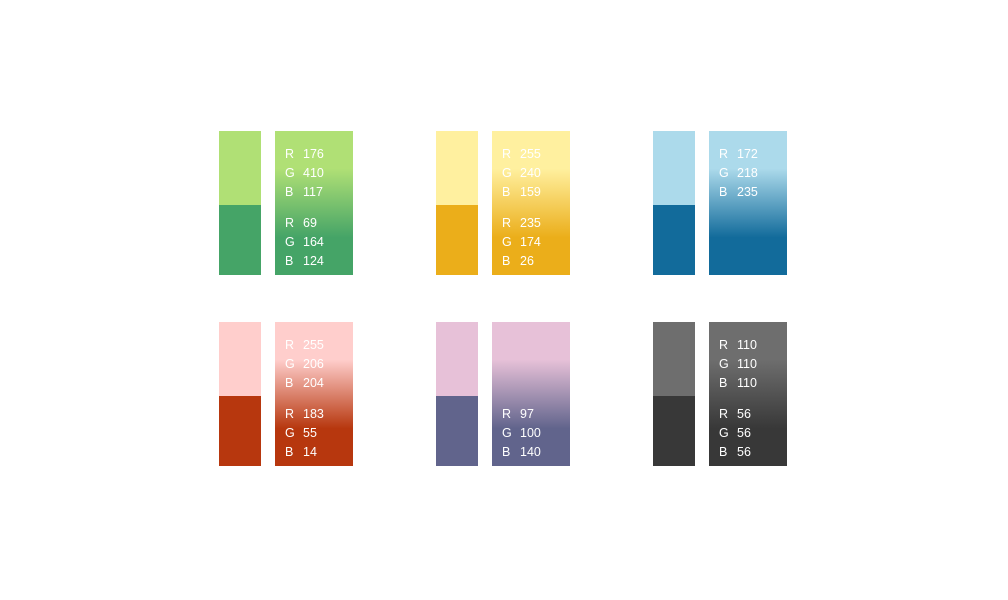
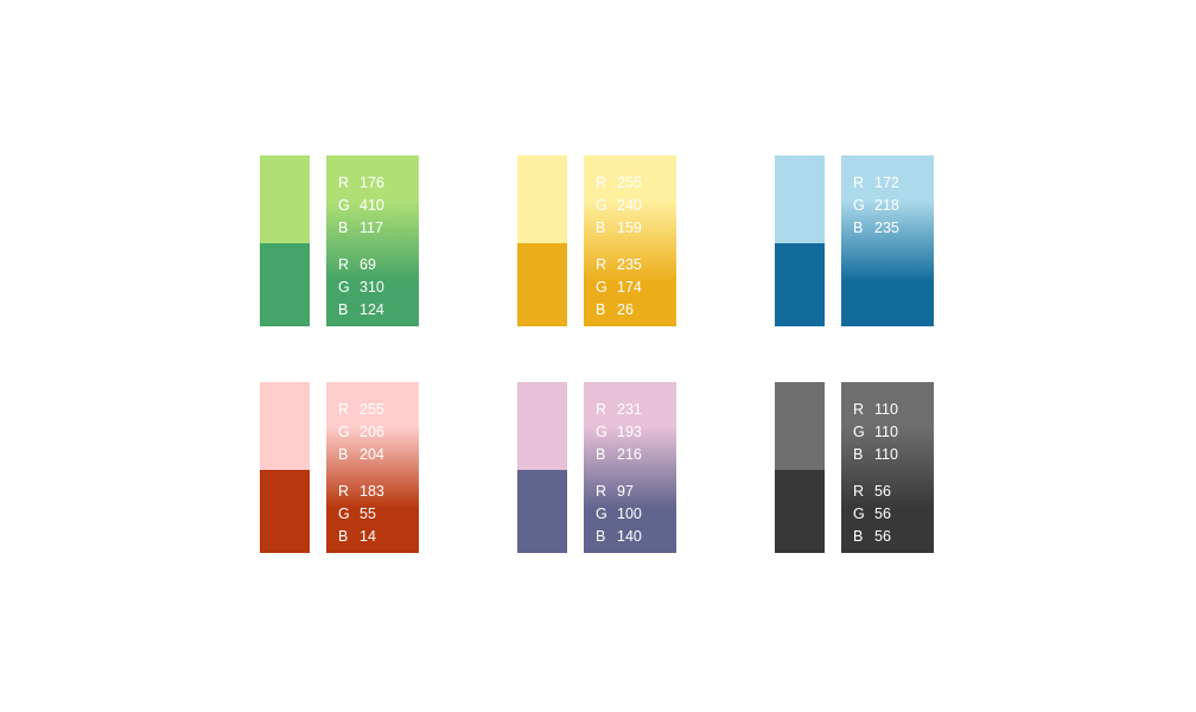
  R 176
  G 410
  B 117
  R 69
- G 164
+ G 310
  B 124
  R 255
  G 240
  B 159
  R 235
  G 174
  B 26
  R 172
  G 218
  B 235
  R 255
  G 206
  B 204
  R 183
  G 55
  B 14
+ R 231
+ G 193
+ B 216
  R 97
  G 100
  B 140
  R 110
  G 110
  B 110
  R 56
  G 56
  B 56
